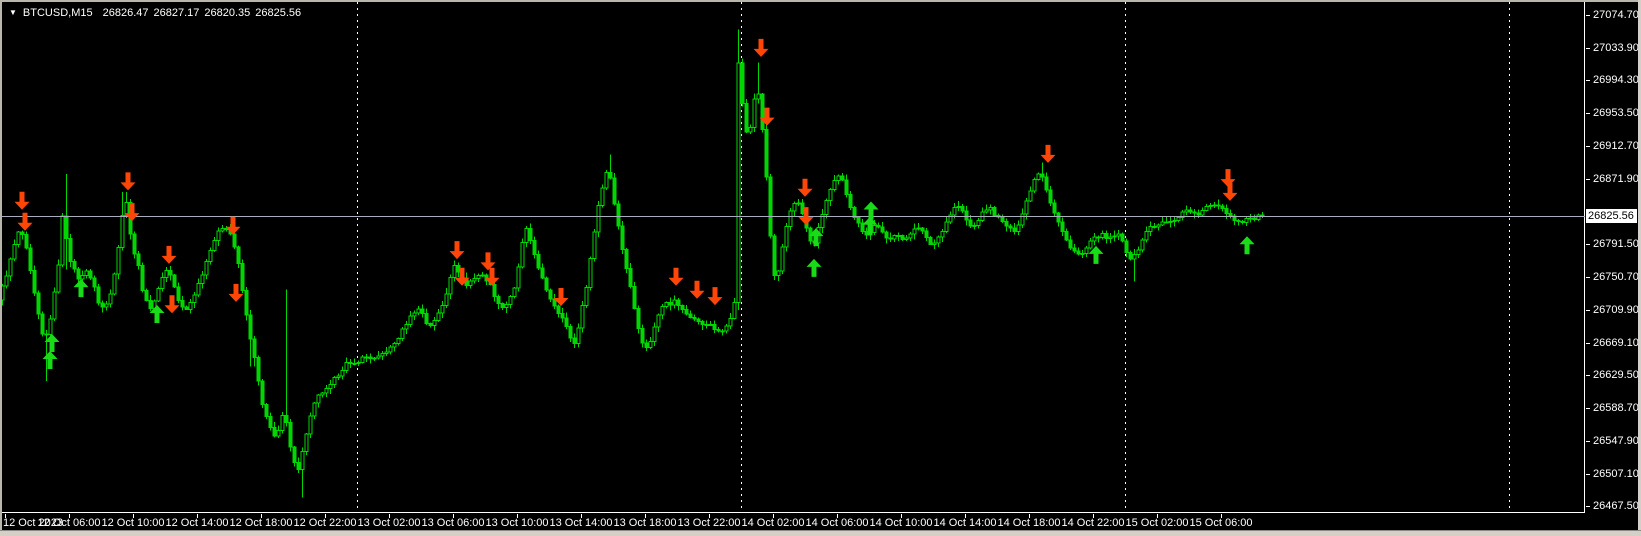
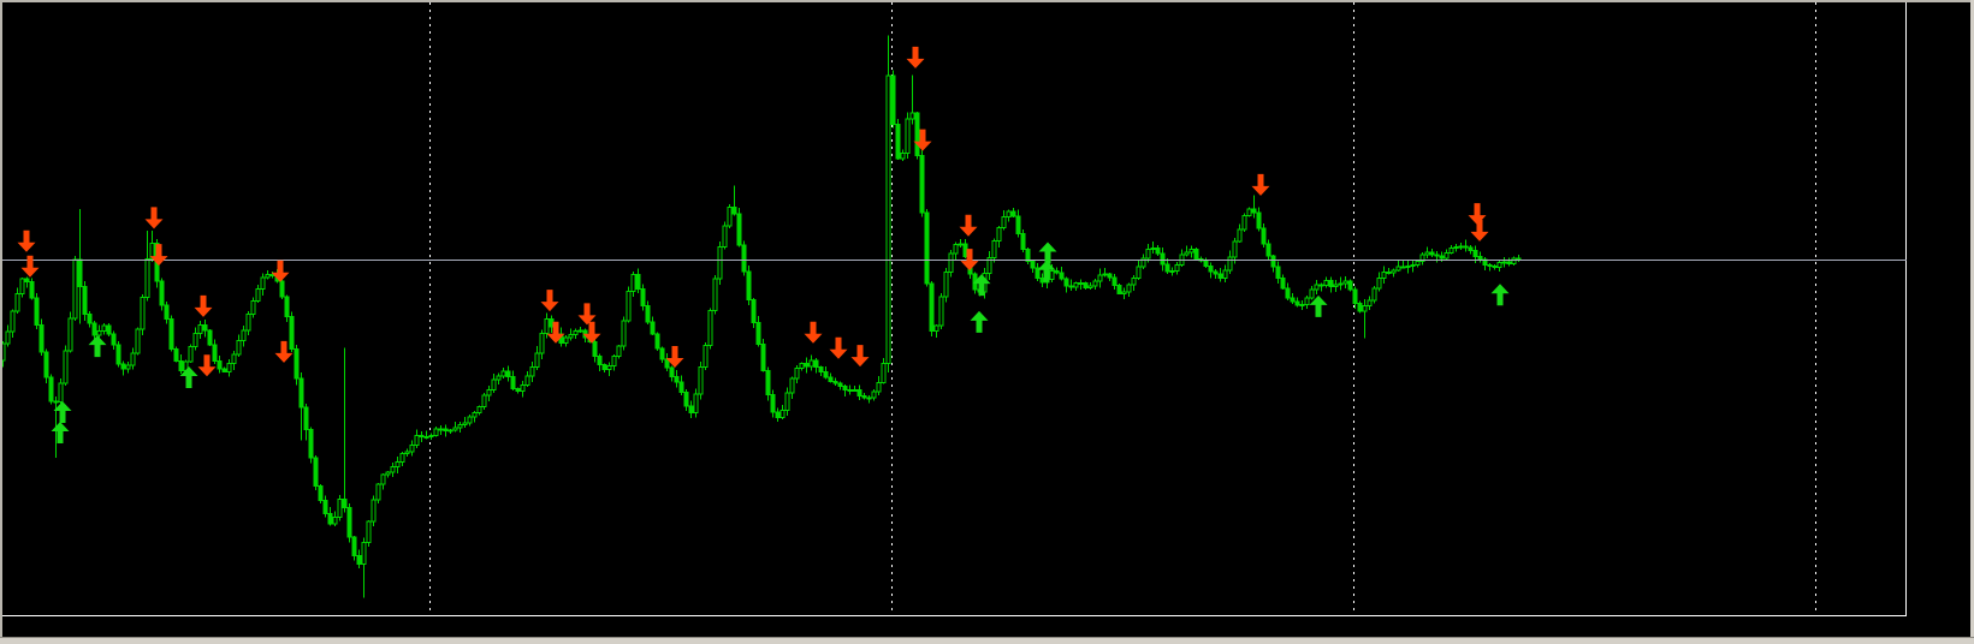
- ▼ BTCUSD,M15 26826.47 26827.17 26820.35 26825.56
- 26825.56
- 27074.70
- 27033.90
- 26994.30
- 26953.50
- 26912.70
- 26871.90
- 26791.50
- 26750.70
- 26709.90
- 26669.10
- 26629.50
- 26588.70
- 26547.90
- 26507.10
- 26467.50
- 12 Oct 2023
- 12 Oct 06:00
- 12 Oct 10:00
- 12 Oct 14:00
- 12 Oct 18:00
- 12 Oct 22:00
- 13 Oct 02:00
- 13 Oct 06:00
- 13 Oct 10:00
- 13 Oct 14:00
- 13 Oct 18:00
- 13 Oct 22:00
- 14 Oct 02:00
- 14 Oct 06:00
- 14 Oct 10:00
- 14 Oct 14:00
- 14 Oct 18:00
- 14 Oct 22:00
- 15 Oct 02:00
- 15 Oct 06:00
